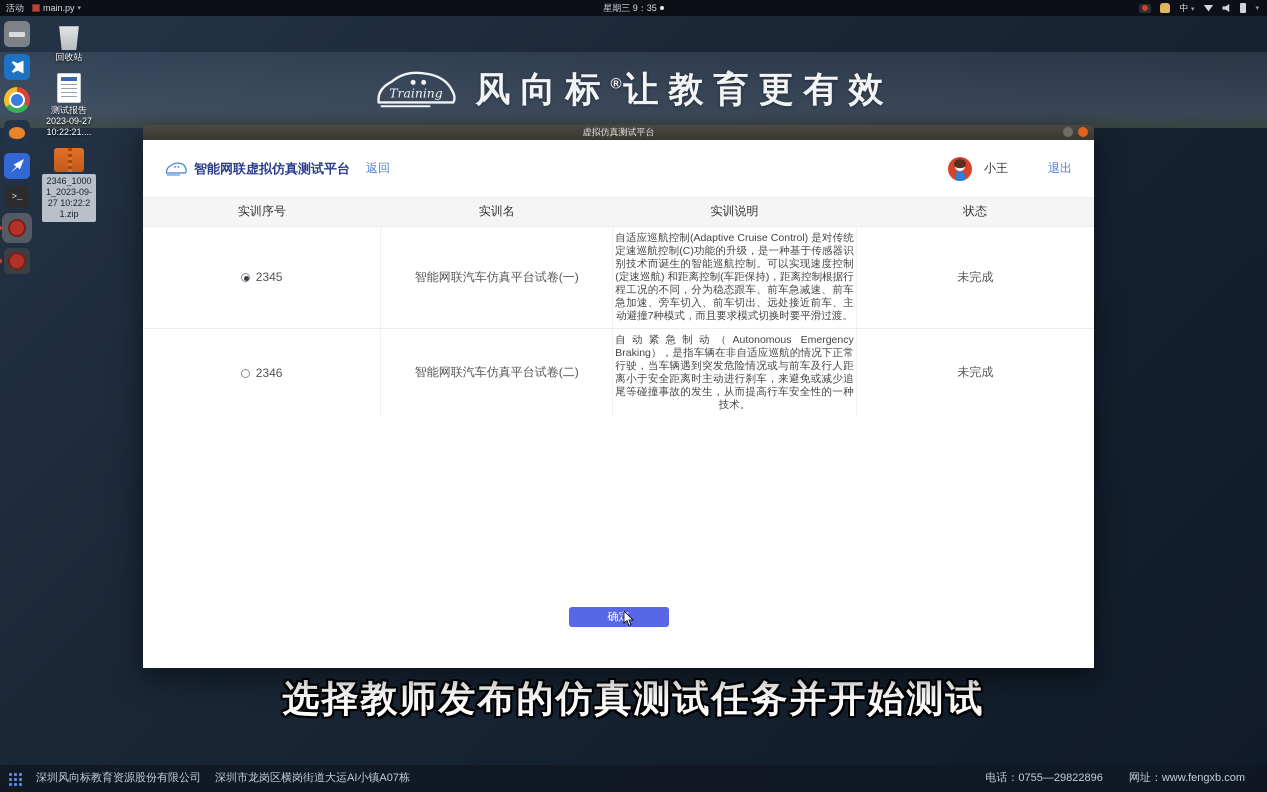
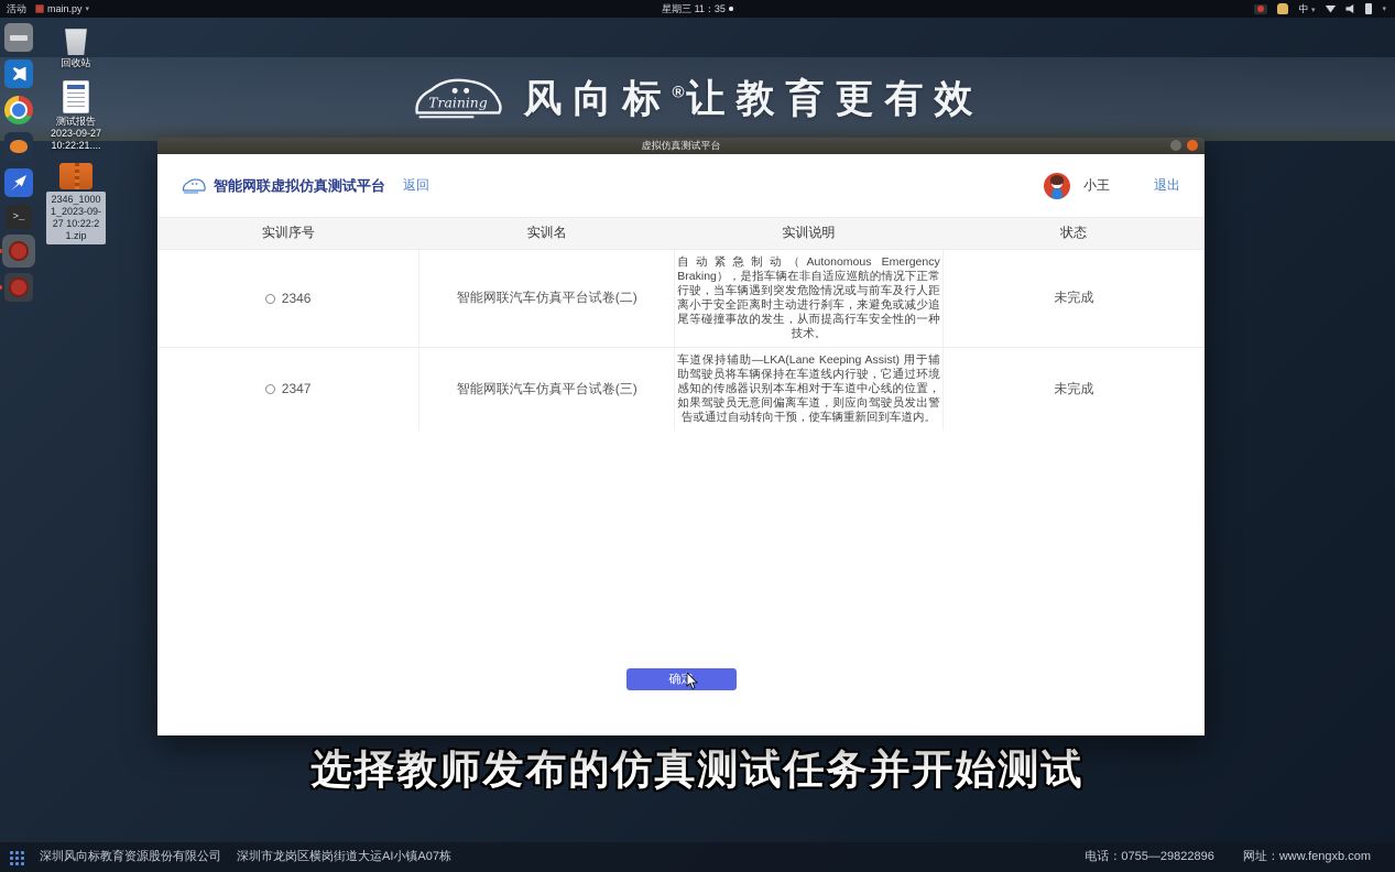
  活动
  main.py
- 星期三 9：35
+ 星期三 11：35
  >_
  回收站
  测试报告
  2023-09-27
  10:22:21....
  2346_10001_2023-09-27 10:22:21.zip
  Training
  风向标®让教育更有效
  虚拟仿真测试平台
  智能网联虚拟仿真测试平台
  返回
  小王
  退出
  实训序号	实训名	实训说明	状态
- 2345	智能网联汽车仿真平台试卷(一)	自适应巡航控制(Adaptive Cruise Control) 是对传统定速巡航控制(C)功能的升级，是一种基于传感器识别技术而诞生的智能巡航控制。可以实现速度控制(定速巡航) 和距离控制(车距保持)，距离控制根据行程工况的不同，分为稳态跟车、前车急减速、前车急加速、旁车切入、前车切出、远处接近前车、主动避撞7种模式，而且要求模式切换时要平滑过渡。	未完成
  2346	智能网联汽车仿真平台试卷(二)	自动紧急制动（Autonomous Emergency Braking），是指车辆在非自适应巡航的情况下正常行驶，当车辆遇到突发危险情况或与前车及行人距离小于安全距离时主动进行刹车，来避免或减少追尾等碰撞事故的发生，从而提高行车安全性的一种技术。	未完成
+ 2347	智能网联汽车仿真平台试卷(三)	车道保持辅助—LKA(Lane Keeping Assist) 用于辅助驾驶员将车辆保持在车道线内行驶，它通过环境感知的传感器识别本车相对于车道中心线的位置，如果驾驶员无意间偏离车道，则应向驾驶员发出警告或通过自动转向干预，使车辆重新回到车道内。	未完成
  选择教师发布的仿真测试任务并开始测试
  深圳风向标教育资源股份有限公司
  深圳市龙岗区横岗街道大运AI小镇A07栋
  电话：0755—29822896
  网址：www.fengxb.com
